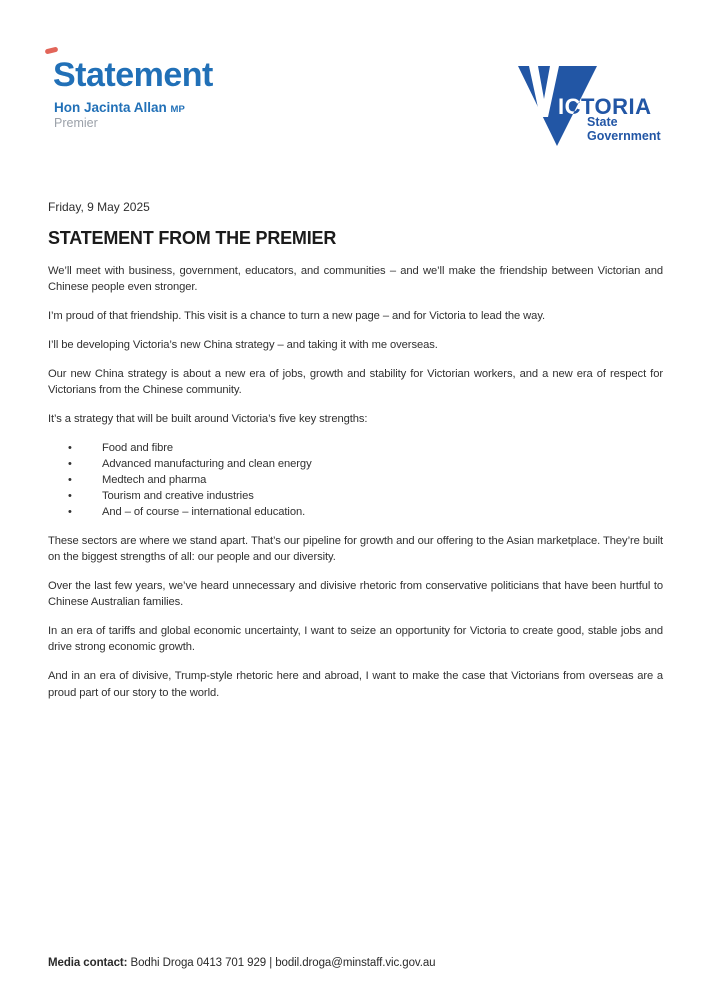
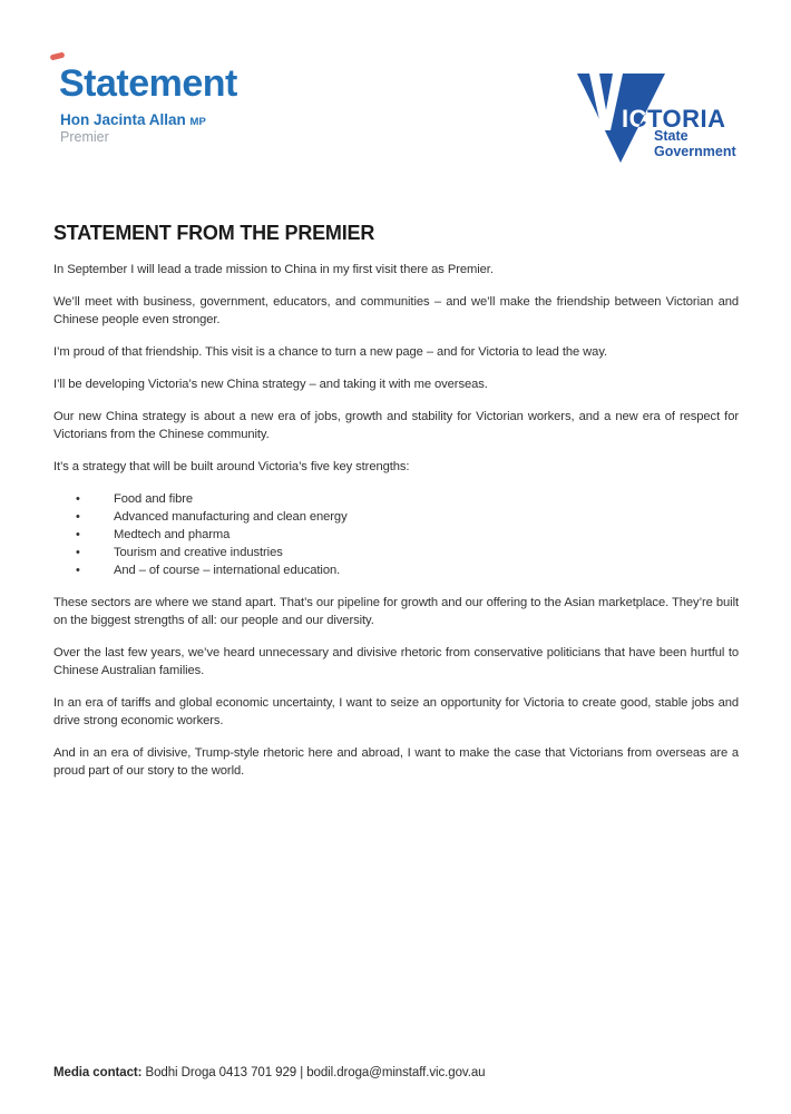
  Statement
  Hon Jacinta Allan MP
  Premier
  ICTORIA
  State
  Government
- Friday, 9 May 2025
  STATEMENT FROM THE PREMIER
+ In September I will lead a trade mission to China in my first visit there as Premier.
  We’ll meet with business, government, educators, and communities – and we’ll make the friendship between Victorian and Chinese people even stronger.
  I’m proud of that friendship. This visit is a chance to turn a new page – and for Victoria to lead the way.
  I’ll be developing Victoria’s new China strategy – and taking it with me overseas.
  Our new China strategy is about a new era of jobs, growth and stability for Victorian workers, and a new era of respect for Victorians from the Chinese community.
  It’s a strategy that will be built around Victoria’s five key strengths:
  •
  Food and fibre
  •
  Advanced manufacturing and clean energy
  •
  Medtech and pharma
  •
  Tourism and creative industries
  •
  And – of course – international education.
  These sectors are where we stand apart. That’s our pipeline for growth and our offering to the Asian marketplace. They’re built on the biggest strengths of all: our people and our diversity.
  Over the last few years, we’ve heard unnecessary and divisive rhetoric from conservative politicians that have been hurtful to Chinese Australian families.
- In an era of tariffs and global economic uncertainty, I want to seize an opportunity for Victoria to create good, stable jobs and drive strong economic growth.
+ In an era of tariffs and global economic uncertainty, I want to seize an opportunity for Victoria to create good, stable jobs and drive strong economic workers.
  And in an era of divisive, Trump-style rhetoric here and abroad, I want to make the case that Victorians from overseas are a proud part of our story to the world.
  Media contact: Bodhi Droga 0413 701 929 | bodil.droga@minstaff.vic.gov.au
